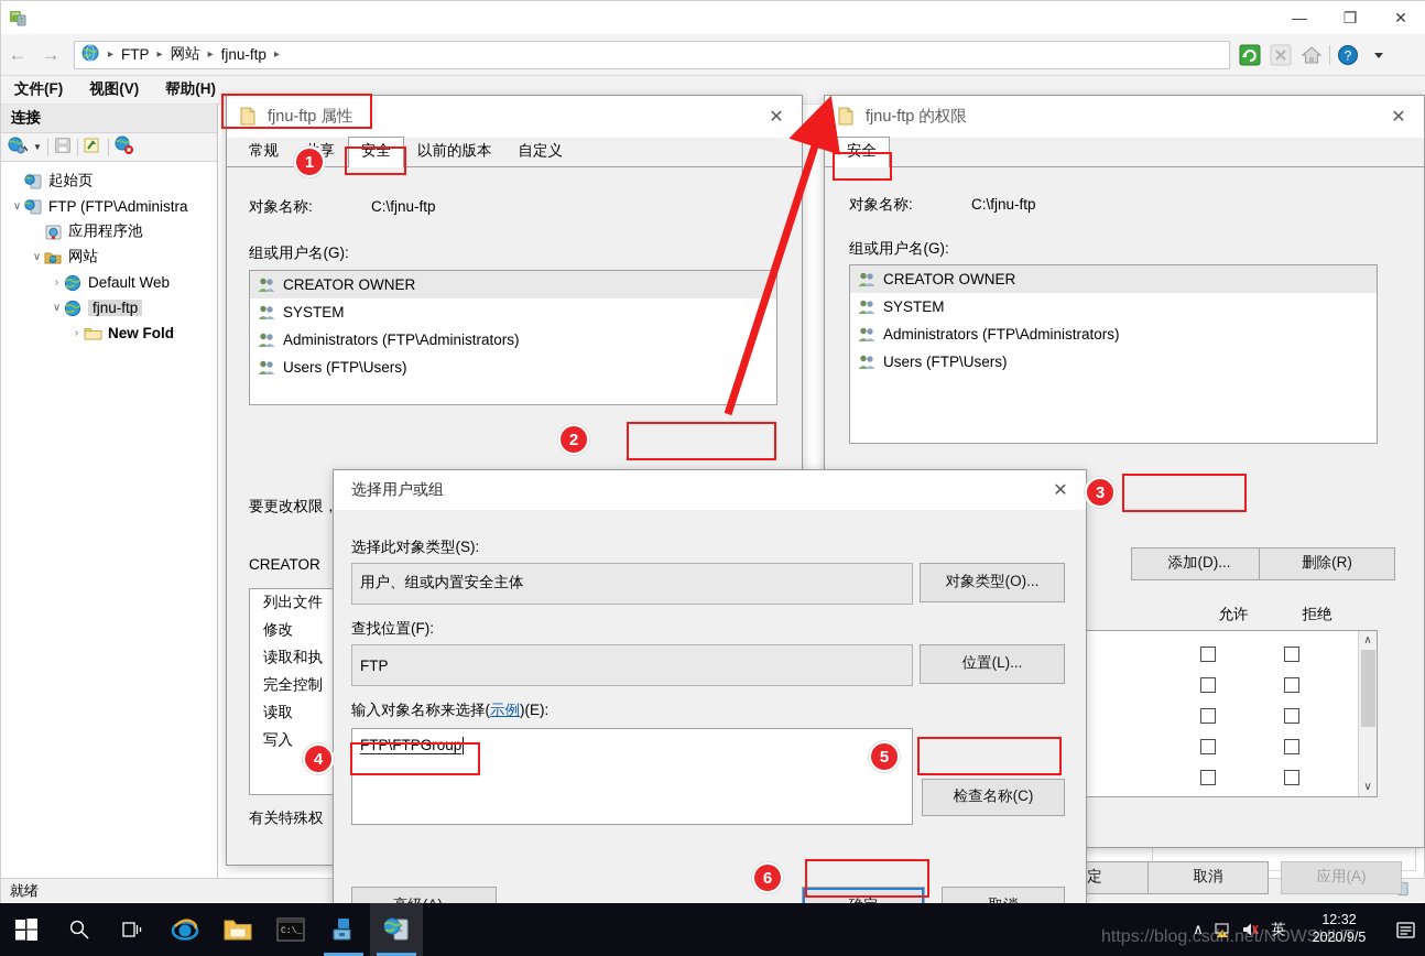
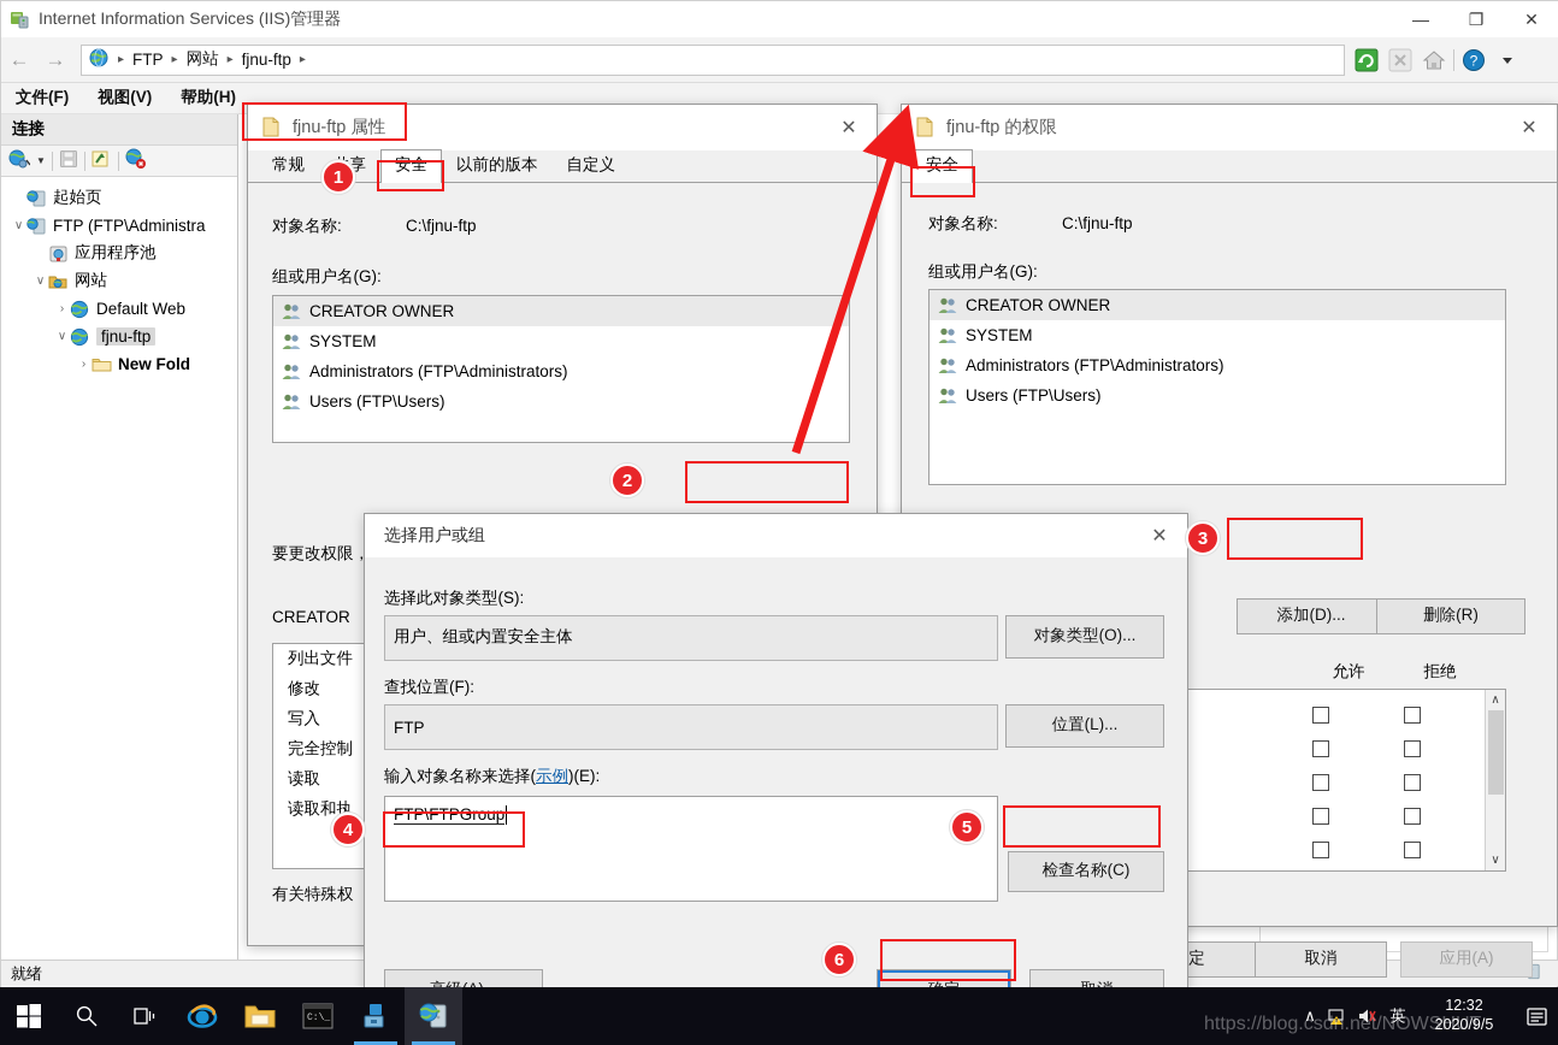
+ Internet Information Services (IIS)管理器
  —
  ❐
  ✕
  ←
  →
  ▸
  FTP
  ▸
  网站
  ▸
  fjnu-ftp
  ▸
  ?
  文件(F)
  视图(V)
  帮助(H)
  连接
  ▼
  起始页
  ∨
  FTP (FTP\Administra
  应用程序池
  ∨
  网站
  ›
  Default Web
  ∨
  fjnu-ftp
  ›
  New Fold
  就绪
  fjnu-ftp 属性
  ✕
  常规
  安全
  以前的版本
  自定义
  对象名称:
  C:\fjnu-ftp
  组或用户名(G):
  CREATOR OWNER
  SYSTEM
  Administrators (FTP\Administrators)
  Users (FTP\Users)
  CREATOR
  列出文件
  修改
- 读取和执
+ 写入
  完全控制
  读取
- 写入
+ 读取和执
  有关特殊权
  fjnu-ftp 的权限
  ✕
  安全
  对象名称:
  C:\fjnu-ftp
  组或用户名(G):
  CREATOR OWNER
  SYSTEM
  Administrators (FTP\Administrators)
  Users (FTP\Users)
  添加(D)...
  删除(R)
  允许
  拒绝
  ∧
  ∨
  定
  取消
  应用(A)
  选择用户或组
  ✕
  选择此对象类型(S):
  用户、组或内置安全主体
  对象类型(O)...
  查找位置(F):
  FTP
  位置(L)...
  输入对象名称来选择(示例)(E):
  FTP\FTPGroup
  检查名称(C)
  1
  2
  3
  4
  5
  6
  C:\_
  ∧
  英
  12:32
  2020/9/5
  https://blog.csdn.net/NOWSHUT
